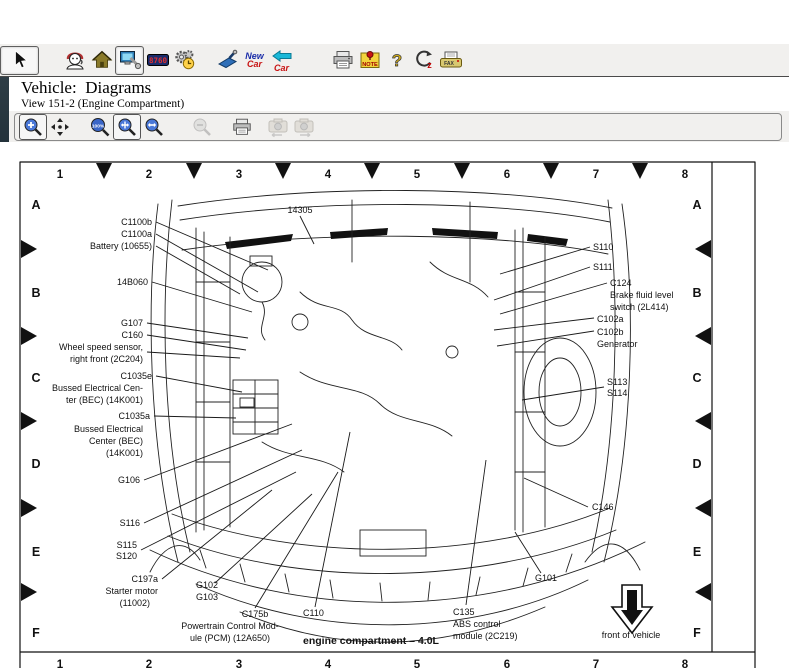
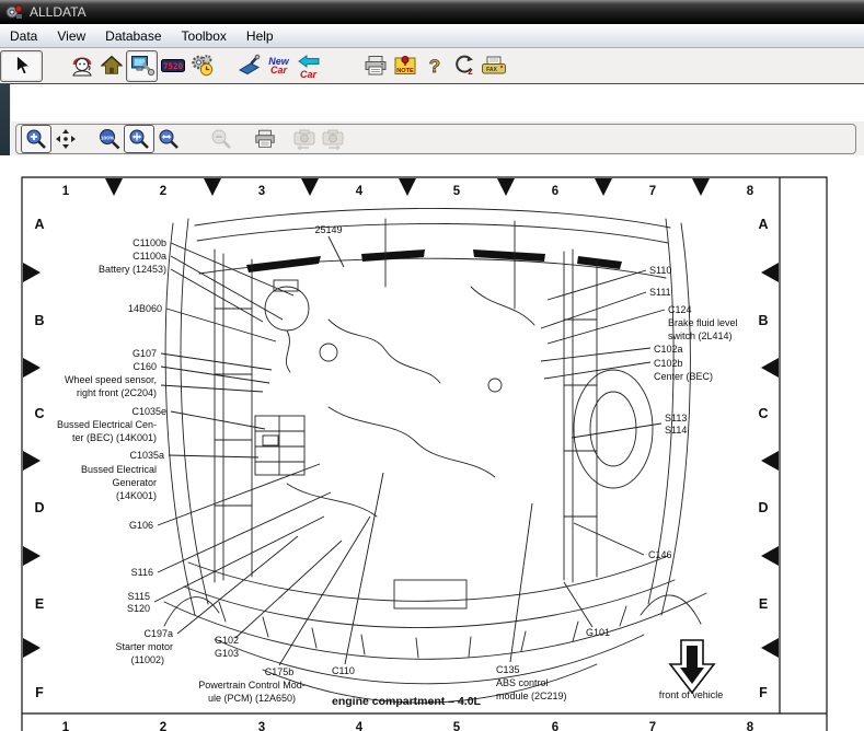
+ ALLDATA
+ Data
+ View
+ Database
+ Toolbox
+ Help
- 8760
+ 7520
  New
  Car
  Car
  ?
  z
- Vehicle: Diagrams
- View 151-2 (Engine Compartment)
  1
  1
  2
  2
  3
  3
  4
  4
  5
  5
  6
  6
  7
  7
  8
  8
  A
  A
  B
  B
  C
  C
  D
  D
  E
  E
  F
  F
- 14305
+ 25149
  C1100b
  C1100a
- Battery (10655)
+ Battery (12453)
  14B060
  G107
  C160
  Wheel speed sensor,
  right front (2C204)
  C1035e
  Bussed Electrical Cen-
  ter (BEC) (14K001)
  C1035a
  Bussed Electrical
- Center (BEC)
+ Generator
  (14K001)
  G106
  S116
  S115
  S120
  C197a
  Starter motor
  (11002)
  G102
  G103
  C175b
  Powertrain Control Mod-
  ule (PCM) (12A650)
  C110
  engine compartment – 4.0L
  C135
  ABS control
  module (2C219)
  G101
  C146
  S110
  S111
  C124
  Brake fluid level
  switch (2L414)
  C102a
  C102b
- Generator
+ Center (BEC)
  S113
  S114
  front of vehicle
